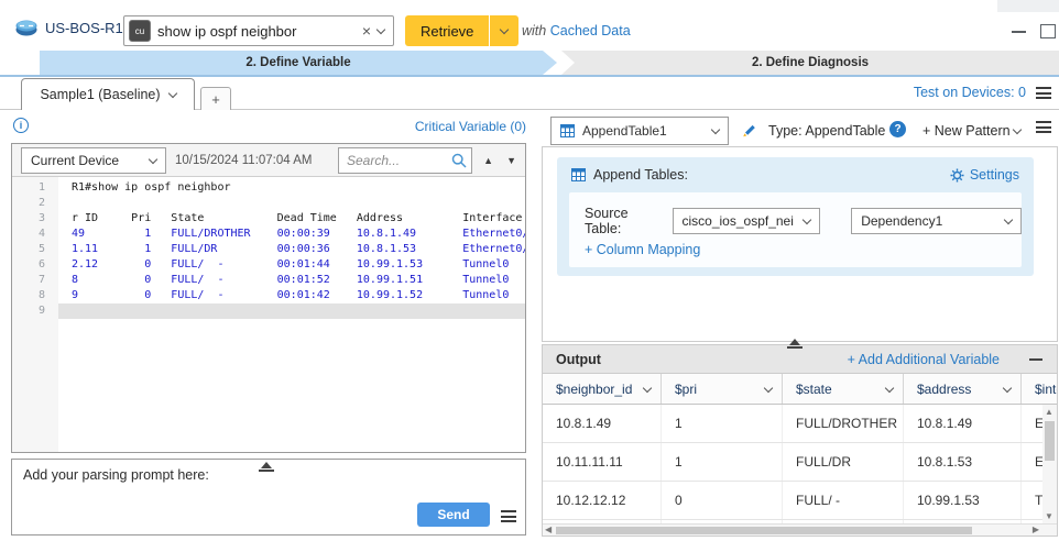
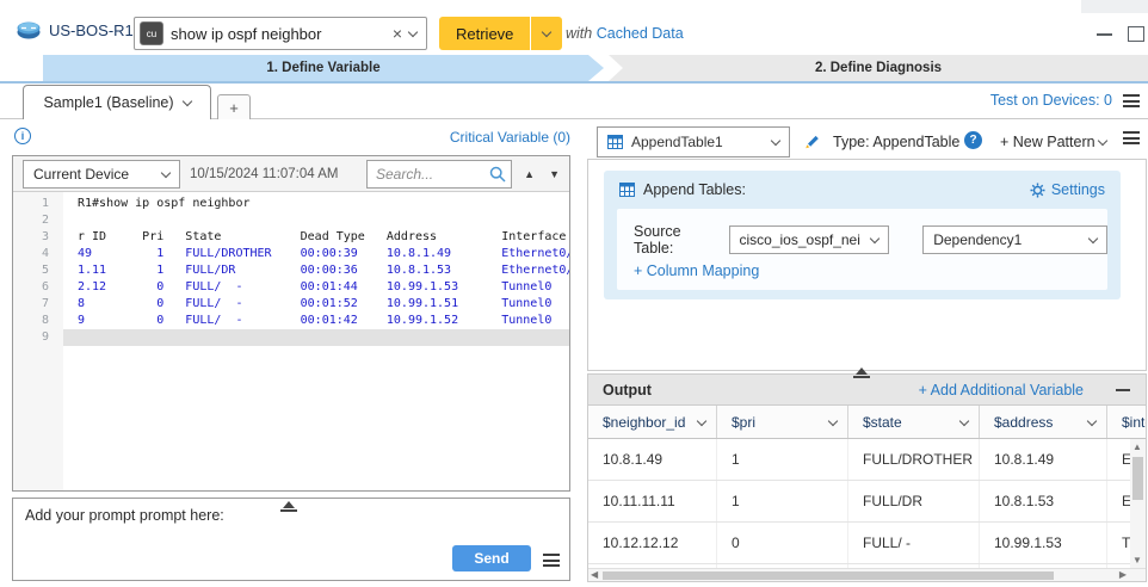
  US-BOS-R1
  cu
  show ip ospf neighbor
  ×
  Retrieve
  with Cached Data
- 2. Define Variable
+ 1. Define Variable
  2. Define Diagnosis
  Sample1 (Baseline)
  +
  Test on Devices: 0
  i
  Critical Variable (0)
  Current Device
  10/15/2024 11:07:04 AM
  Search...
  ▲
  ▼
  1
  R1#show ip ospf neighbor
  2
  3
- r ID Pri State Dead Time Address Interface
+ r ID Pri State Dead Type Address Interface
  4
  49 1 FULL/DROTHER 00:00:39 10.8.1.49 Ethernet0
  5
  1.11 1 FULL/DR 00:00:36 10.8.1.53 Ethernet0
  6
  2.12 0 FULL/ - 00:01:44 10.99.1.53 Tunnel0
  7
  8 0 FULL/ - 00:01:52 10.99.1.51 Tunnel0
  8
  9 0 FULL/ - 00:01:42 10.99.1.52 Tunnel0
  9
- Add your parsing prompt here:
+ Add your prompt prompt here:
  Send
  AppendTable1
  Type: AppendTable
  ?
  + New Pattern
  Append Tables:
  Settings
  Source Table:
  cisco_ios_ospf_nei
  Dependency1
  + Column Mapping
  Output
  + Add Additional Variable
  $neighbor_id
  $pri
  $state
  $address
  $int
  10.8.1.49
  1
  FULL/DROTHER
  10.8.1.49
  E
  10.11.11.11
  1
  FULL/DR
  10.8.1.53
  E
  10.12.12.12
  0
  FULL/ -
  10.99.1.53
  T
  ▲
  ▼
  ◀
  ▶
